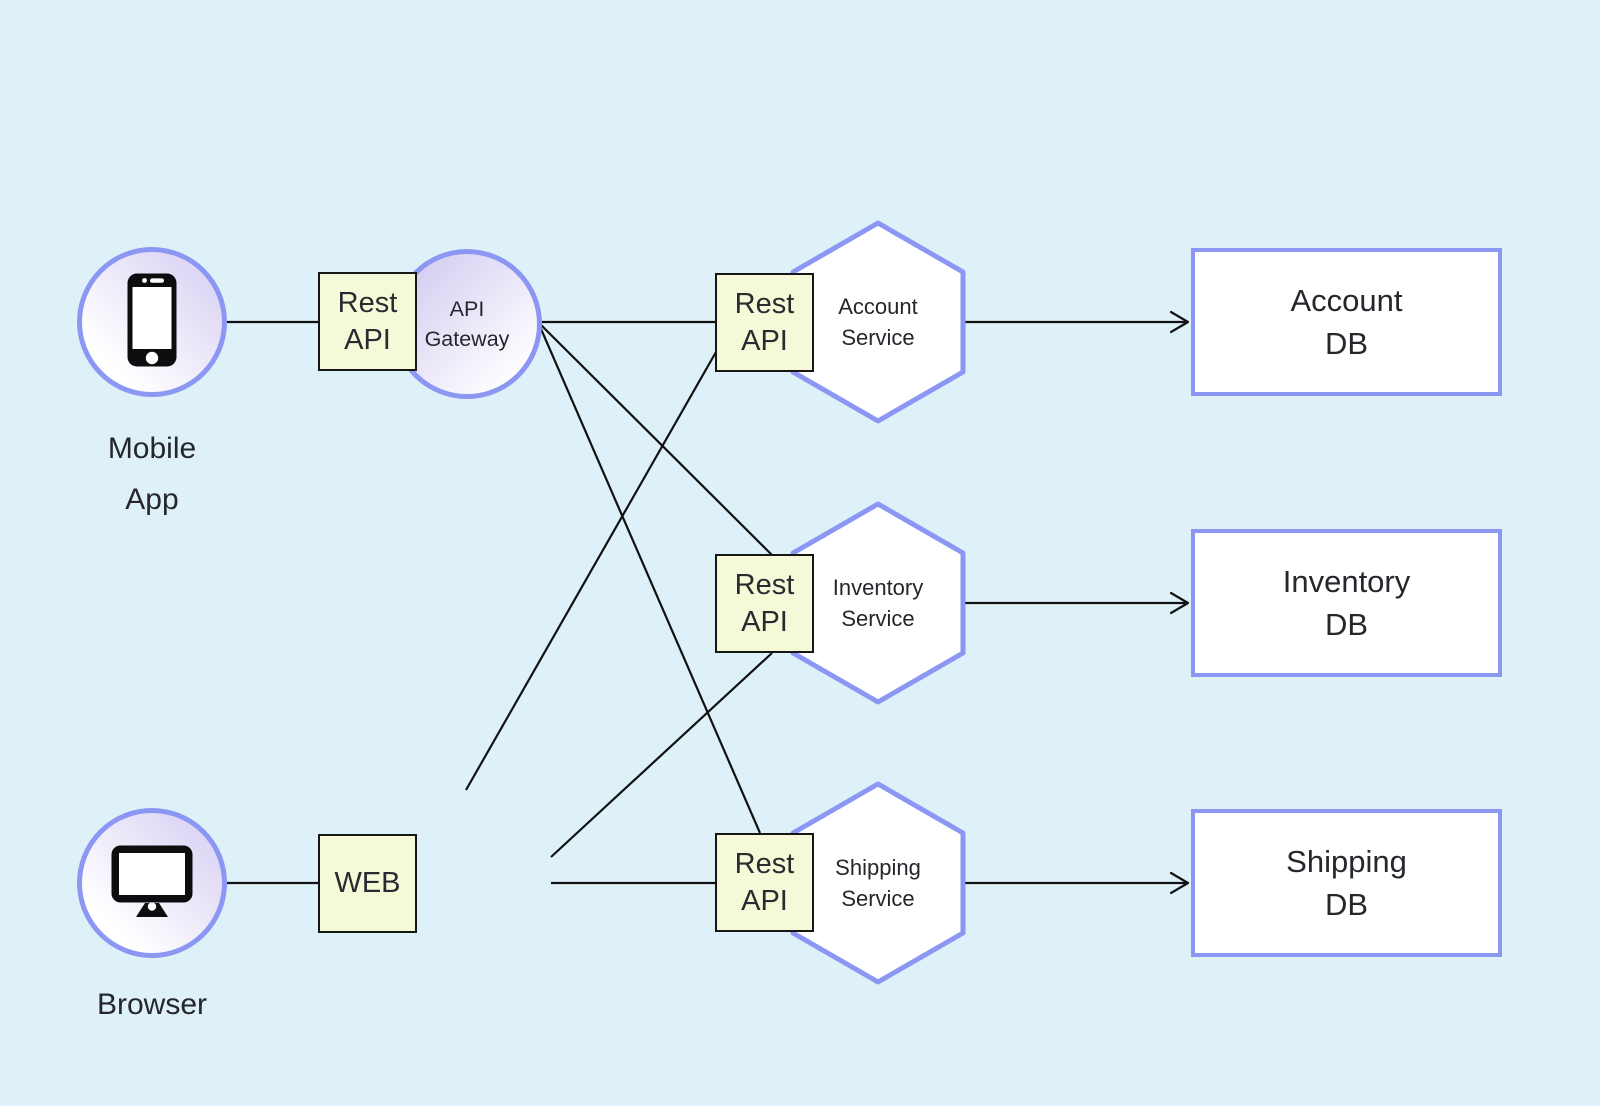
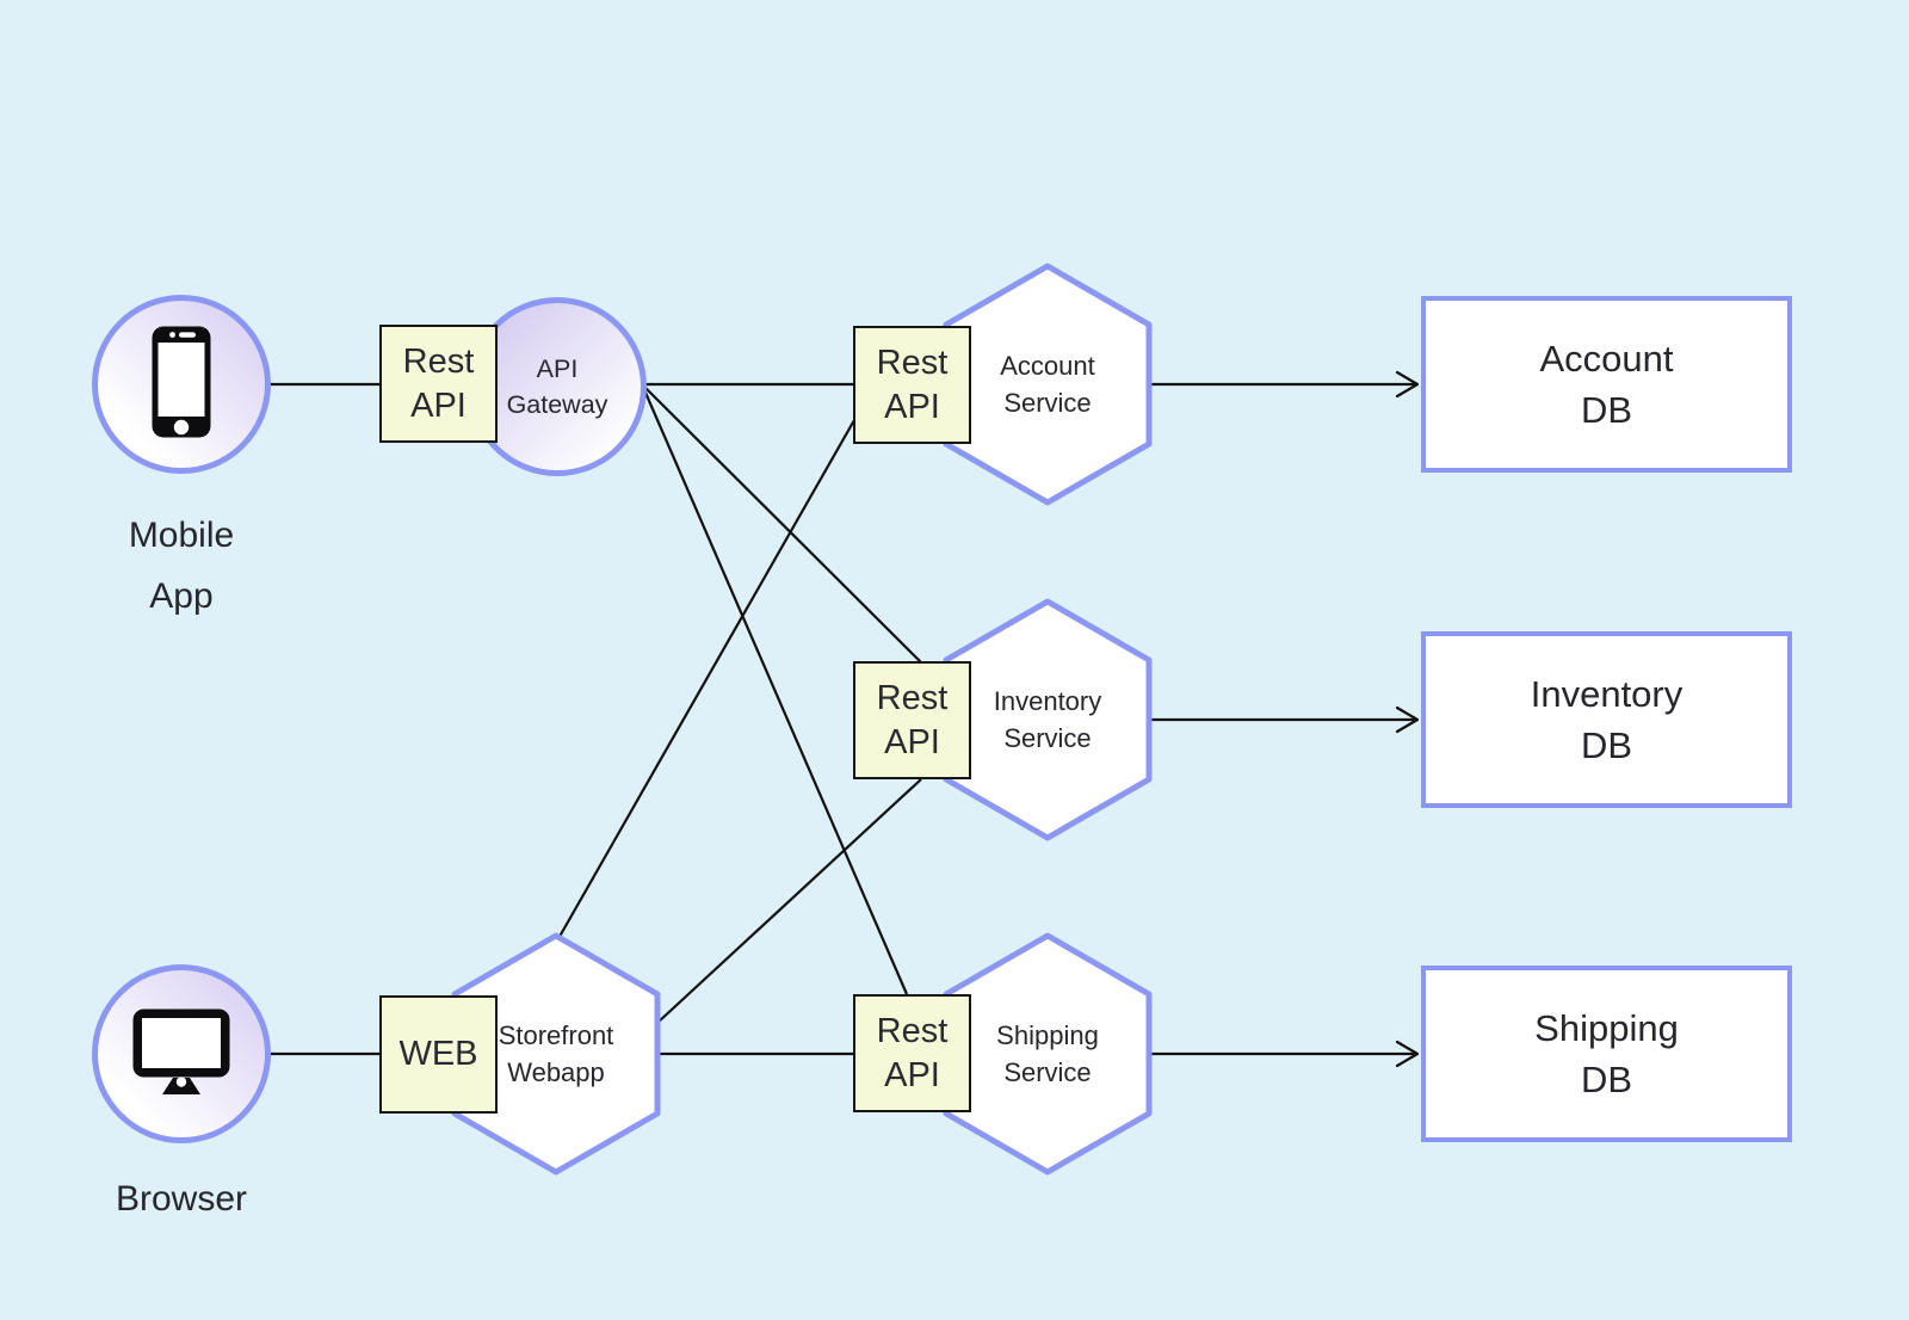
  Mobile
  App
  Browser
  API
  Gateway
  Rest
  API
  WEB
  Rest
  API
  Rest
  API
  Rest
  API
+ Storefront
+ Webapp
  Account
  Service
  Inventory
  Service
  Shipping
  Service
  Account
  DB
  Inventory
  DB
  Shipping
  DB
